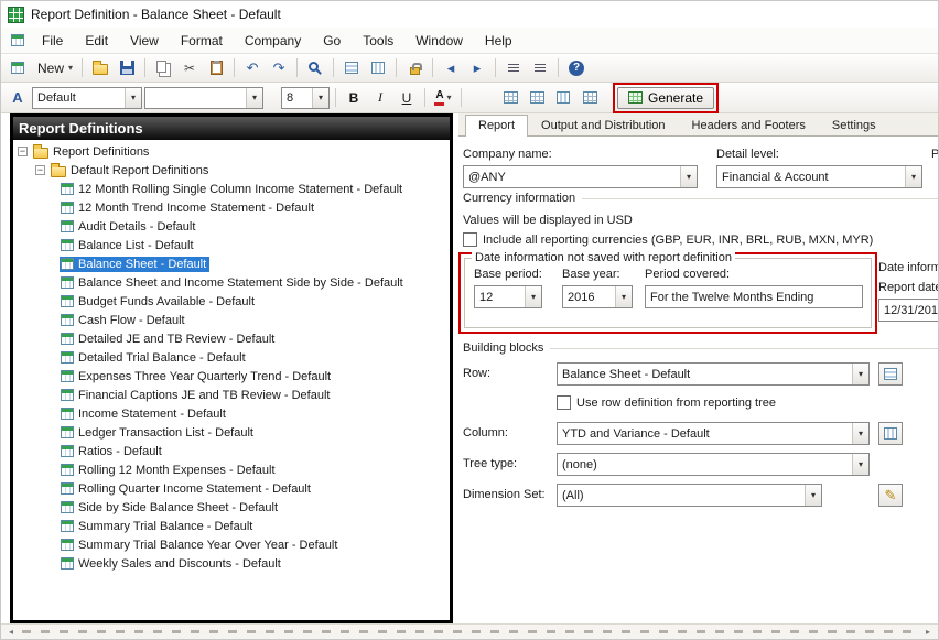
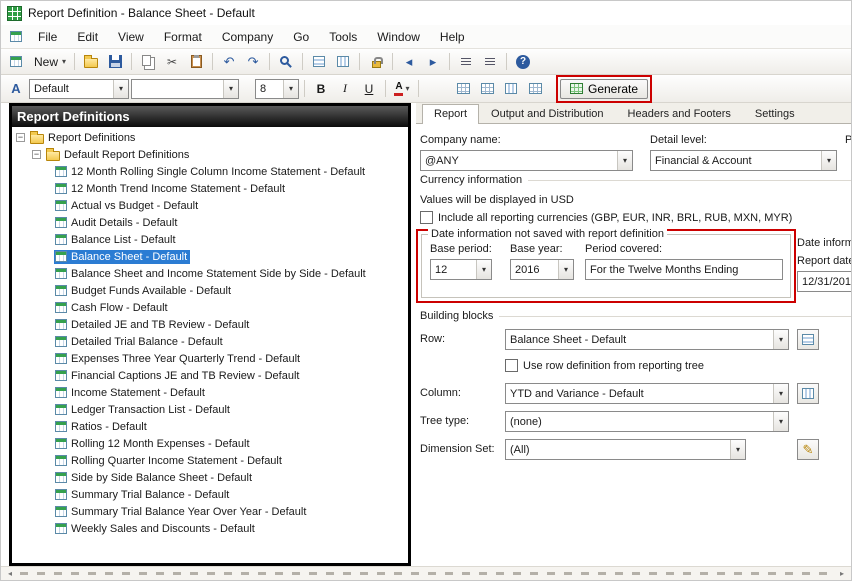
  Report Definition - Balance Sheet - Default
  File
  Edit
  View
  Format
  Company
  Go
  Tools
  Window
  Help
  New
  ▾
  ✂
  ↶
  ↷
  ◂
  ▸
  ?
  A
  Default
  ▾
  ▾
  8
  ▾
  B
  I
  U
  A
  ▾
  Generate
  Report Definitions
  −
  Report Definitions
  −
  Default Report Definitions
  12 Month Rolling Single Column Income Statement - Default
  12 Month Trend Income Statement - Default
+ Actual vs Budget - Default
  Audit Details - Default
  Balance List - Default
  Balance Sheet - Default
  Balance Sheet and Income Statement Side by Side - Default
  Budget Funds Available - Default
  Cash Flow - Default
  Detailed JE and TB Review - Default
  Detailed Trial Balance - Default
  Expenses Three Year Quarterly Trend - Default
  Financial Captions JE and TB Review - Default
  Income Statement - Default
  Ledger Transaction List - Default
  Ratios - Default
  Rolling 12 Month Expenses - Default
  Rolling Quarter Income Statement - Default
  Side by Side Balance Sheet - Default
  Summary Trial Balance - Default
  Summary Trial Balance Year Over Year - Default
  Weekly Sales and Discounts - Default
  Report
  Output and Distribution
  Headers and Footers
  Settings
  Company name:
  @ANY
  ▾
  Detail level:
  Financial & Account
  ▾
  P
  Currency information
  Values will be displayed in USD
  Include all reporting currencies (GBP, EUR, INR, BRL, RUB, MXN, MYR)
  Date information not saved with report definition
  Base period:
  12
  ▾
  Base year:
  2016
  ▾
  Period covered:
  For the Twelve Months Ending
  Date inform
  Report dat
  12/31/201
  Building blocks
  Row:
  Balance Sheet - Default
  ▾
  Use row definition from reporting tree
  Column:
  YTD and Variance - Default
  ▾
  Tree type:
  (none)
  ▾
  Dimension Set:
  (All)
  ▾
  ✎
  ◂
  ▸
